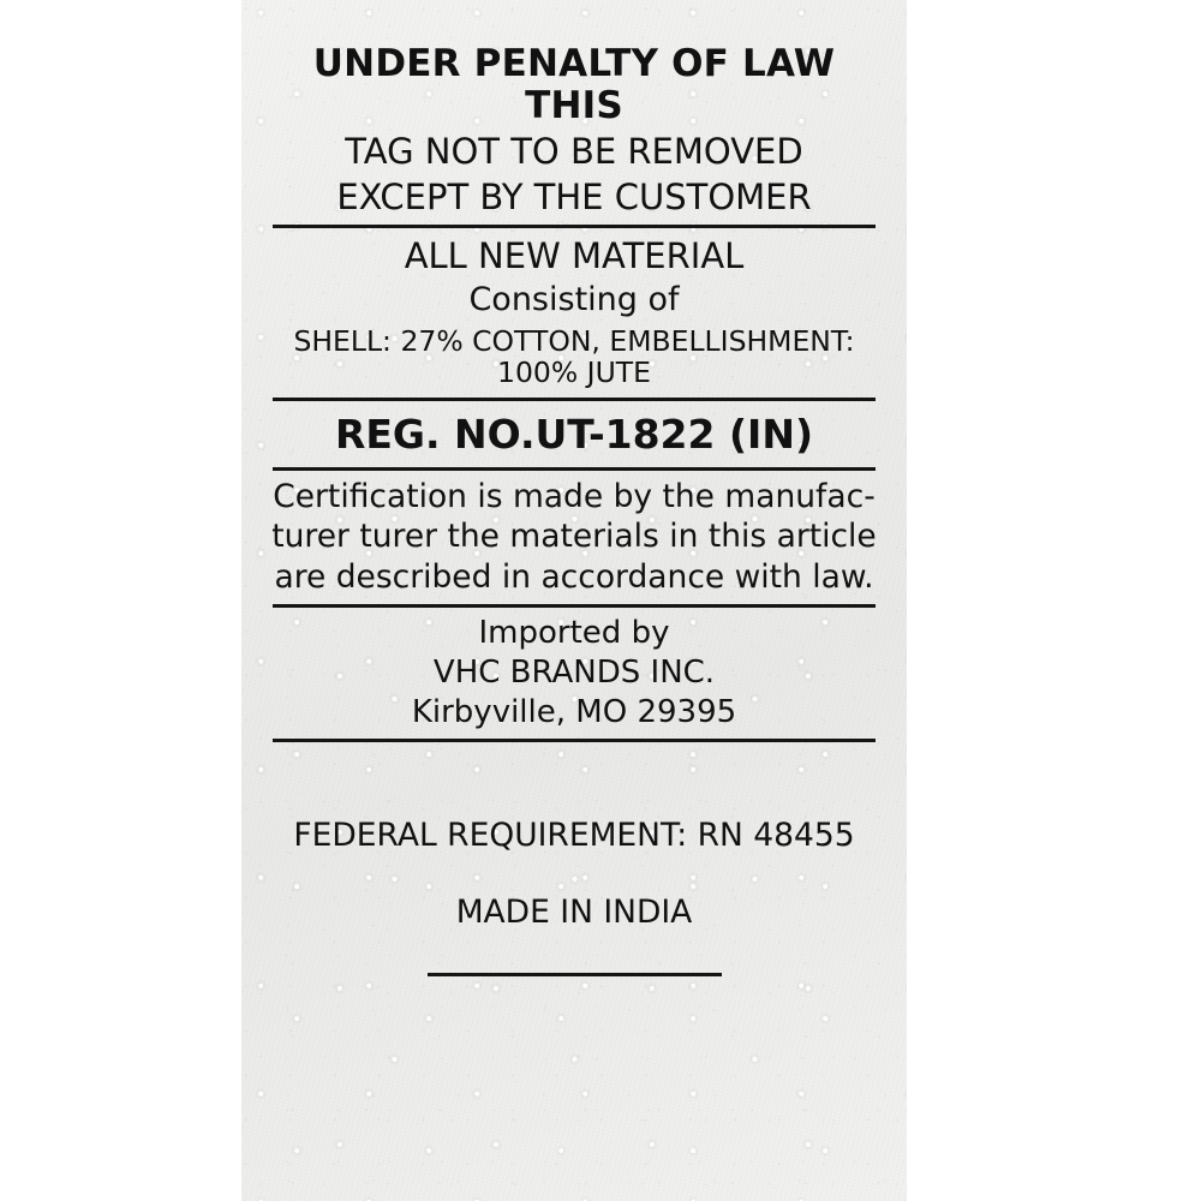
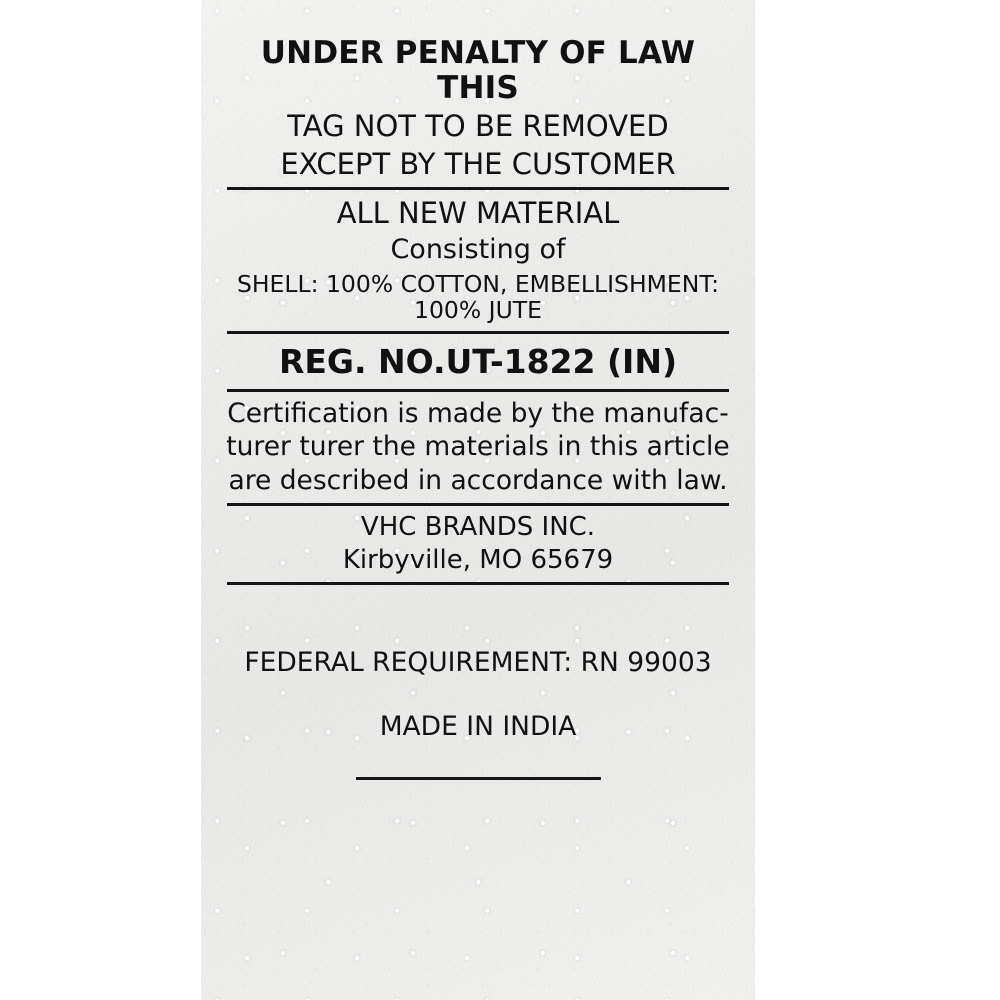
  UNDER PENALTY OF LAW THIS
  TAG NOT TO BE REMOVED
  EXCEPT BY THE CUSTOMER
  ALL NEW MATERIAL
  Consisting of
- SHELL: 27% COTTON, EMBELLISHMENT: 100% JUTE
+ SHELL: 100% COTTON, EMBELLISHMENT: 100% JUTE
  REG. NO.UT-1822 (IN)
  Certification is made by the manufac-
  turer turer the materials in this article
  are described in accordance with law.
- Imported by
  VHC BRANDS INC.
- Kirbyville, MO 29395
+ Kirbyville, MO 65679
- FEDERAL REQUIREMENT: RN 48455
+ FEDERAL REQUIREMENT: RN 99003
  MADE IN INDIA
